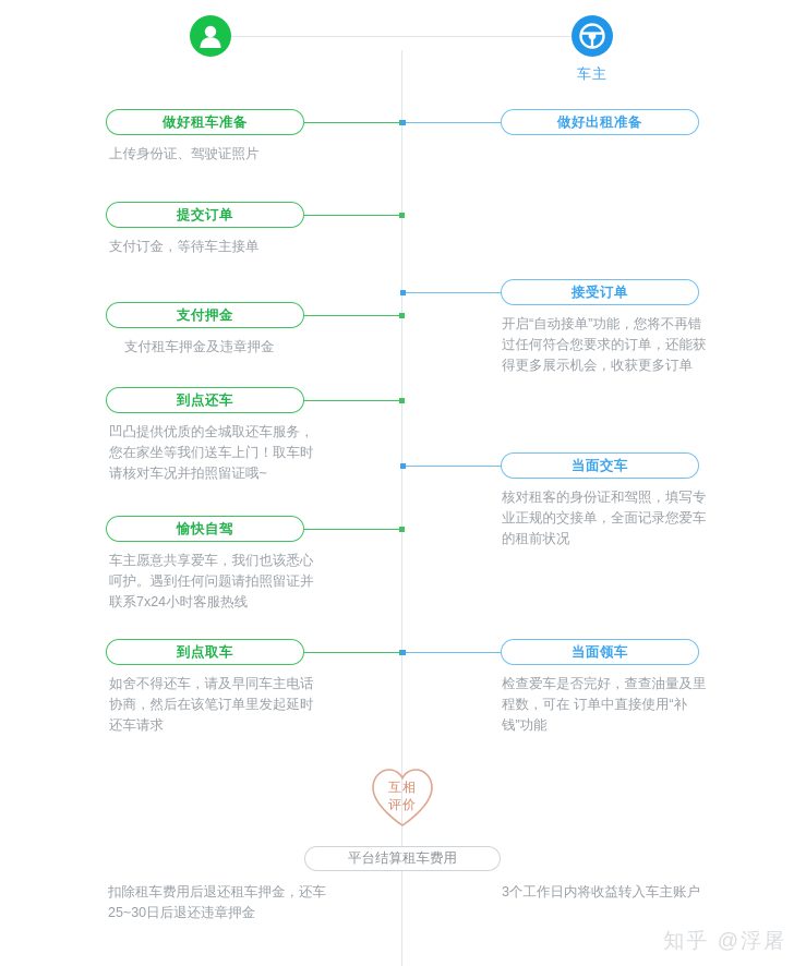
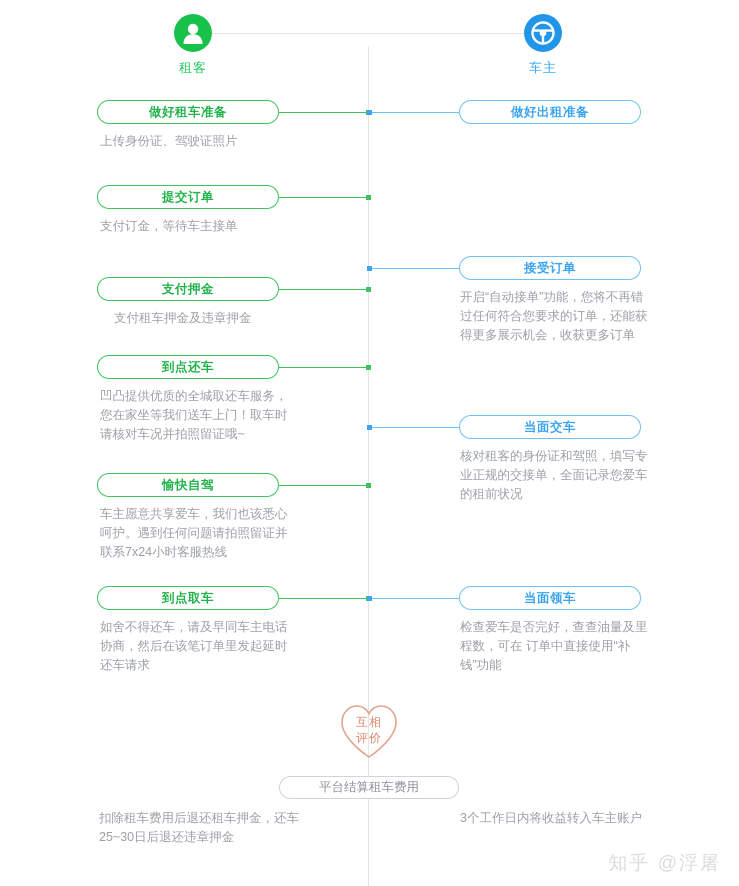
+ 租客
  车主
  做好租车准备
  上传身份证、驾驶证照片
  提交订单
  支付订金，等待车主接单
  支付押金
  支付租车押金及违章押金
  到点还车
  凹凸提供优质的全城取还车服务，您在家坐等我们送车上门！取车时请核对车况并拍照留证哦~
  愉快自驾
  车主愿意共享爱车，我们也该悉心呵护。遇到任何问题请拍照留证并联系7x24小时客服热线
  到点取车
  如舍不得还车，请及早同车主电话协商，然后在该笔订单里发起延时还车请求
  做好出租准备
  接受订单
  开启“自动接单”功能，您将不再错过任何符合您要求的订单，还能获得更多展示机会，收获更多订单
  当面交车
  核对租客的身份证和驾照，填写专业正规的交接单，全面记录您爱车的租前状况
  当面领车
  检查爱车是否完好，查查油量及里程数，可在 订单中直接使用“补钱”功能
  互相
  评价
  平台结算租车费用
  扣除租车费用后退还租车押金，还车25~30日后退还违章押金
  3个工作日内将收益转入车主账户
  知乎 @浮屠
